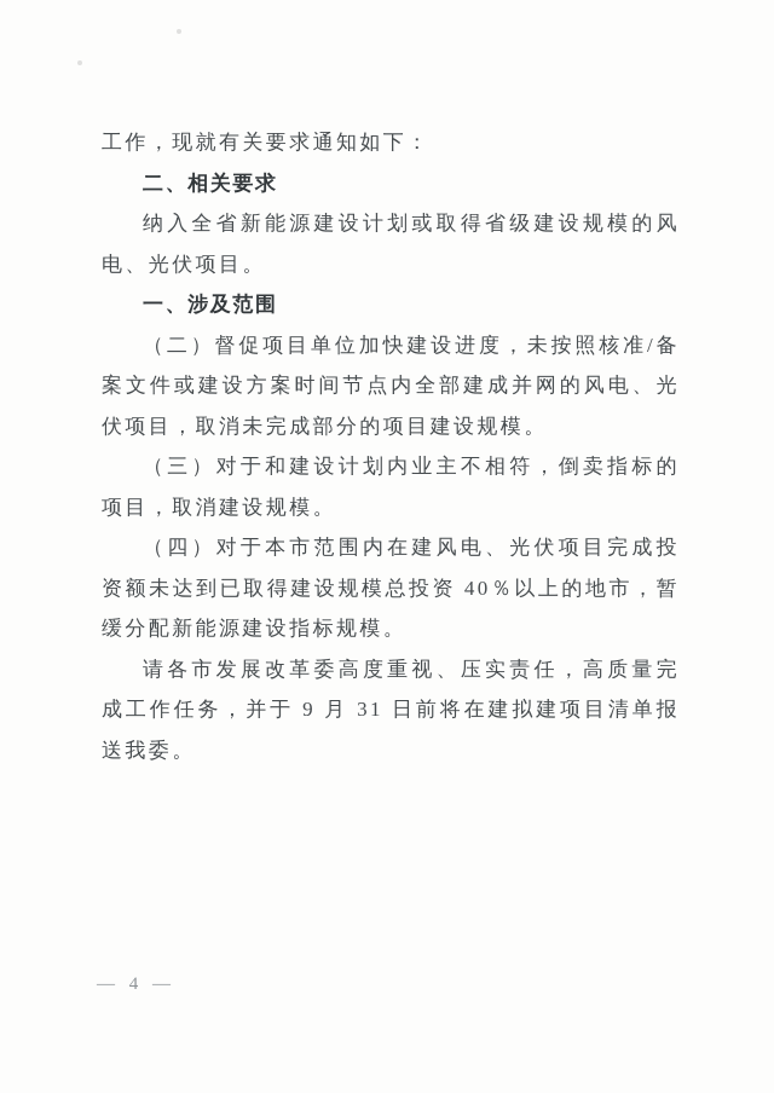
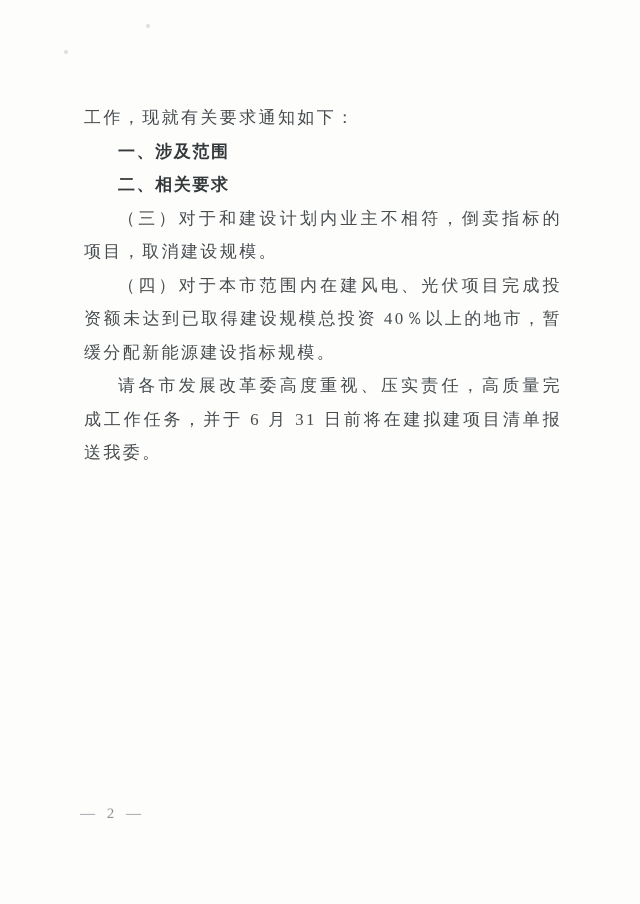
  工作，现就有关要求通知如下：
- 二、相关要求
+ 一、涉及范围
- 纳入全省新能源建设计划或取得省级建设规模的风电、光伏项目。
- 一、涉及范围
+ 二、相关要求
- （二）督促项目单位加快建设进度，未按照核准/备案文件或建设方案时间节点内全部建成并网的风电、光伏项目，取消未完成部分的项目建设规模。
  （三）对于和建设计划内业主不相符，倒卖指标的项目，取消建设规模。
  （四）对于本市范围内在建风电、光伏项目完成投资额未达到已取得建设规模总投资 40％以上的地市，暂缓分配新能源建设指标规模。
- 请各市发展改革委高度重视、压实责任，高质量完成工作任务，并于 9 月 31 日前将在建拟建项目清单报送我委。
+ 请各市发展改革委高度重视、压实责任，高质量完成工作任务，并于 6 月 31 日前将在建拟建项目清单报送我委。
- — 4 —
+ — 2 —
